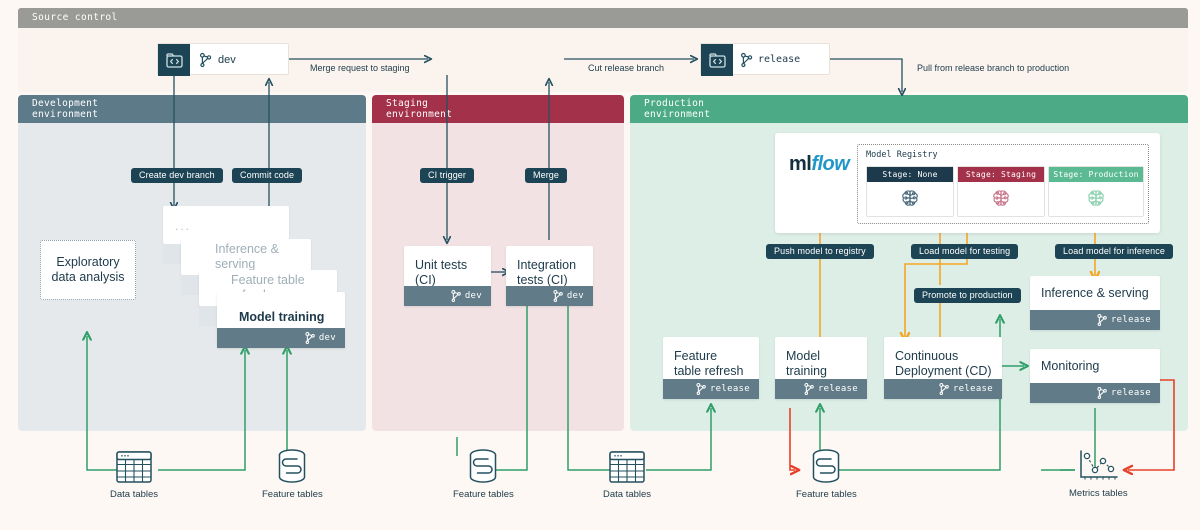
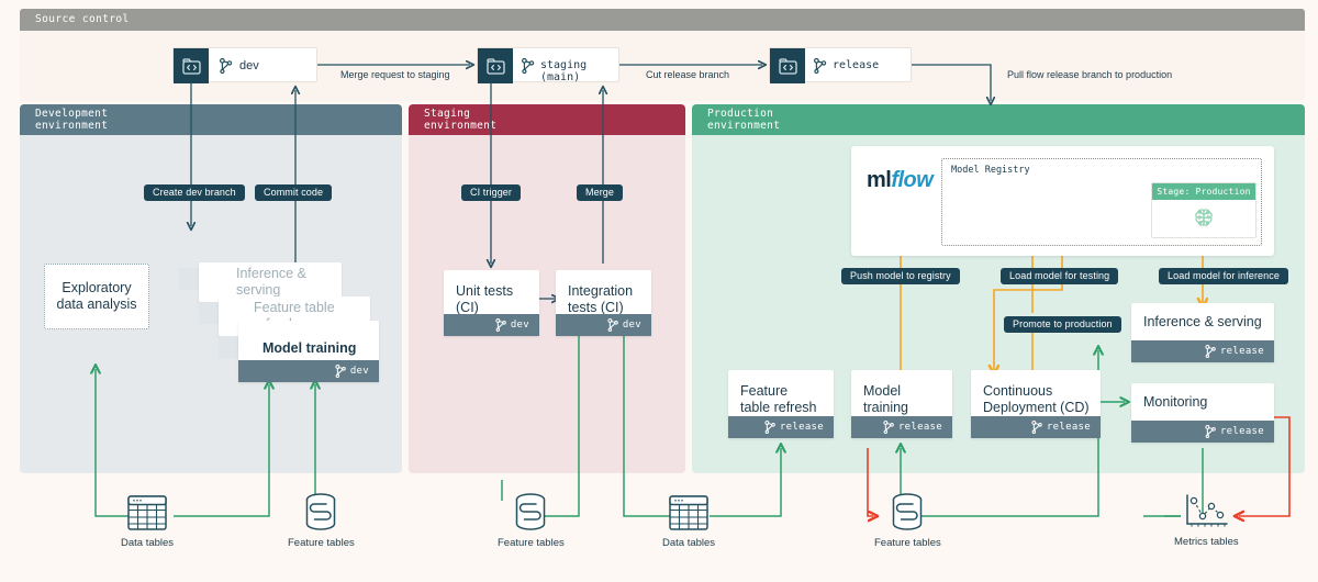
  Source control
  dev
+ staging (main)
  release
  Merge request to staging
  Cut release branch
- Pull from release branch to production
+ Pull flow release branch to production
  Development
  environment
  Staging
  environment
  Production
  environment
  Create dev branch
  Commit code
  Exploratory
  data analysis
- ...
  Inference & serving
  Model training
  dev
  CI trigger
  Merge
  Unit tests
  (CI)
  dev
  Integration
  tests (CI)
  dev
  mlflow
  Model Registry
- Stage: None
- Stage: Staging
  Stage: Production
  Push model to registry
  Load model for testing
  Load model for inference
  Promote to production
  Feature
  table refresh
  release
  Model
  training
  release
  Continuous
  Deployment (CD)
  release
  Inference & serving
  release
  Monitoring
  release
  Data tables
  Feature tables
  Feature tables
  Data tables
  Feature tables
  Metrics tables
